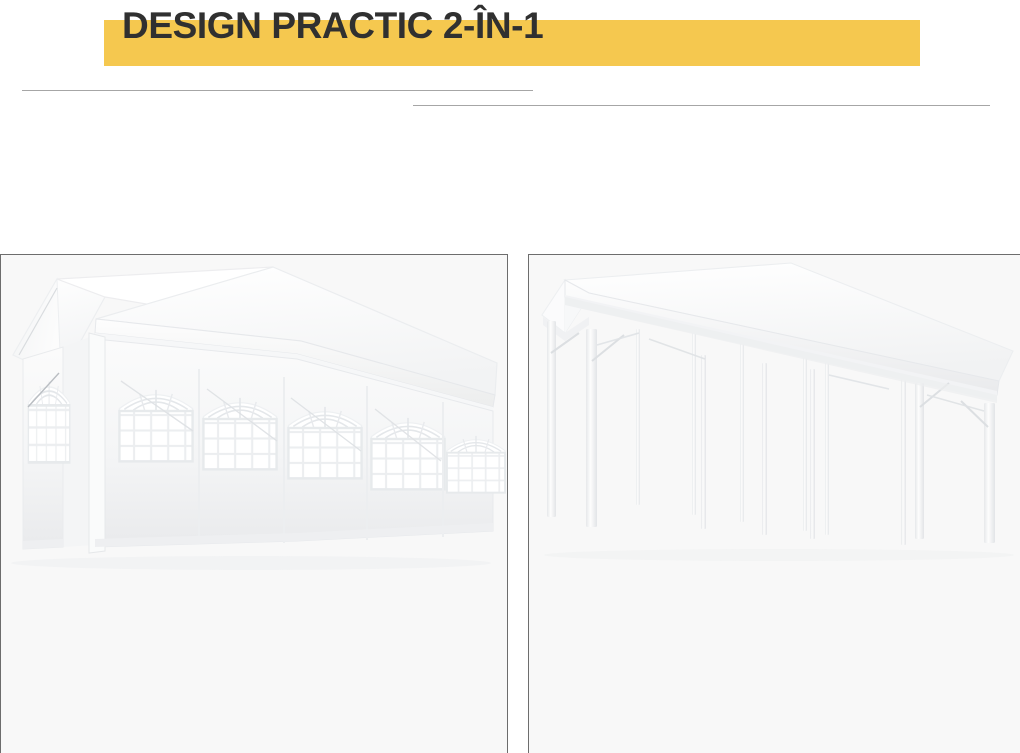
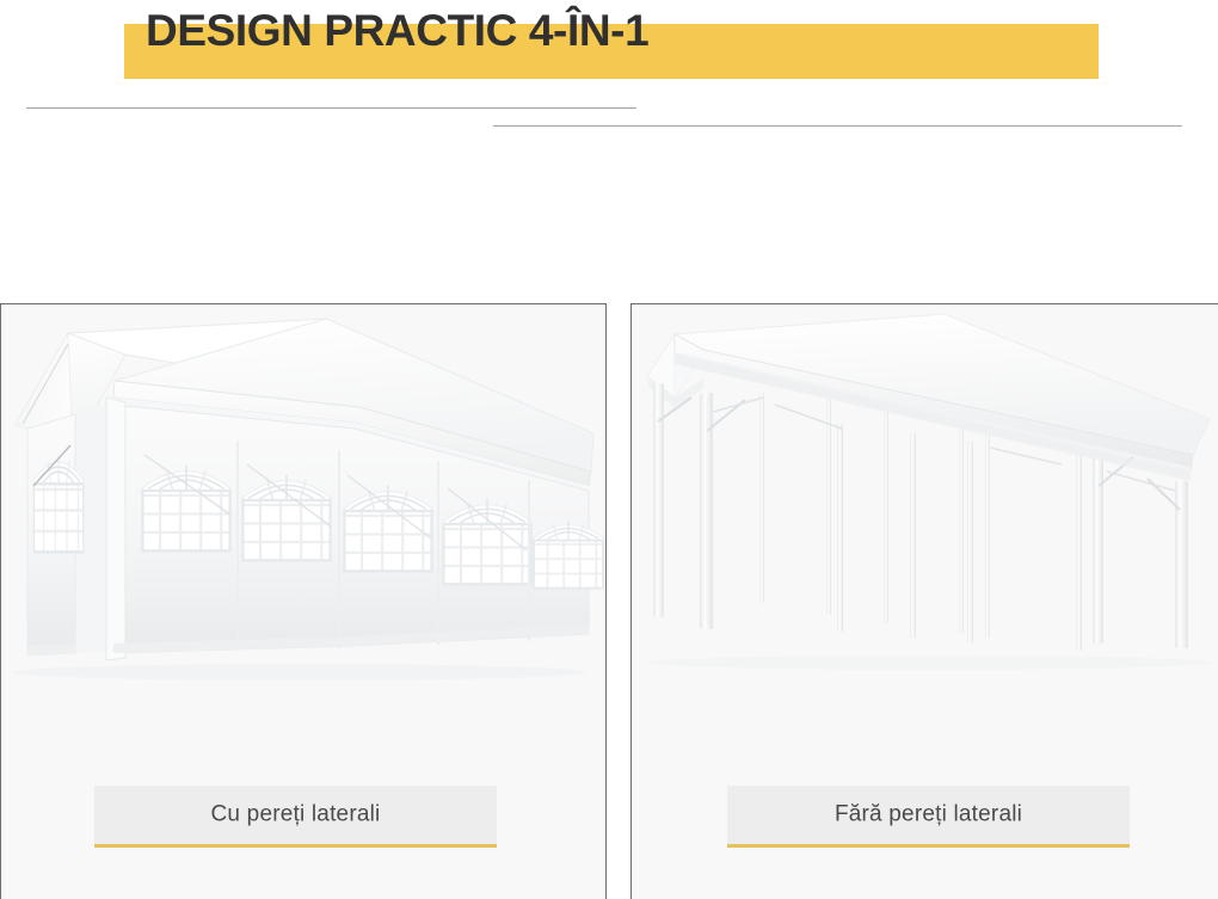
- DESIGN PRACTIC 2-ÎN-1
+ DESIGN PRACTIC 4-ÎN-1
+ Cu pereți laterali
+ Fără pereți laterali
